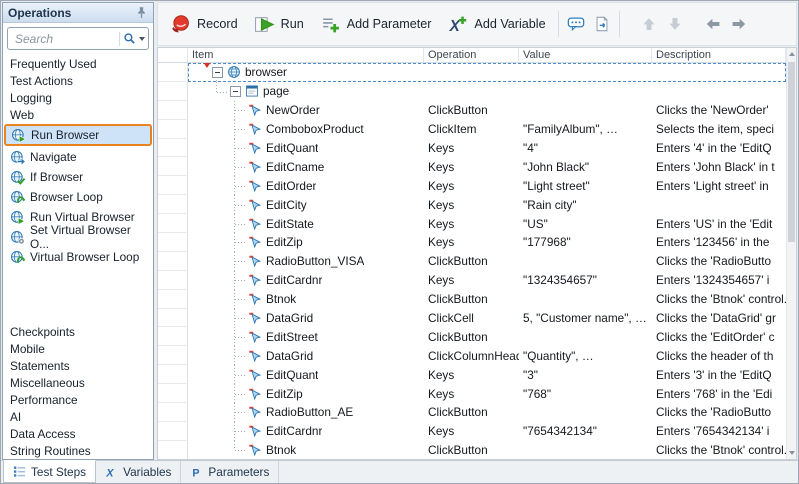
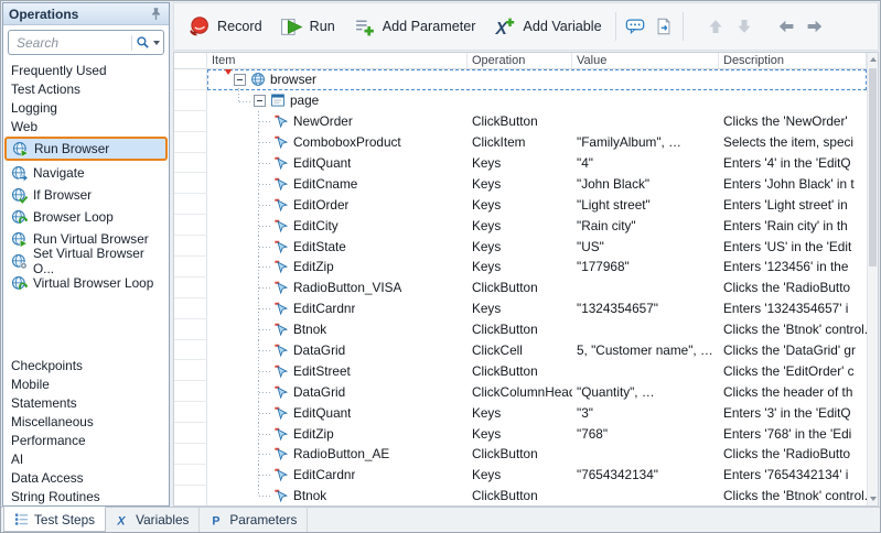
  Operations
  Search
  Frequently Used
  Test Actions
  Logging
  Web
  Run Browser
  Navigate
  If Browser
  Browser Loop
  Run Virtual Browser
  Set Virtual Browser O...
  Virtual Browser Loop
  Checkpoints
  Mobile
  Statements
  Miscellaneous
  Performance
  AI
  Data Access
  String Routines
  Record
  Run
  Add Parameter
  X
  Add Variable
  Item
  Operation
  Value
  Description
  browser
  page
  NewOrder
  ClickButton
  Clicks the 'NewOrder'
  ComboboxProduct
  ClickItem
  "FamilyAlbum", …
  Selects the item, speci
  EditQuant
  Keys
  "4"
  Enters '4' in the 'EditQ
  EditCname
  Keys
  "John Black"
  Enters 'John Black' in t
  EditOrder
  Keys
  "Light street"
  Enters 'Light street' in
  EditCity
  Keys
  "Rain city"
+ Enters 'Rain city' in th
  EditState
  Keys
  "US"
  Enters 'US' in the 'Edit
  EditZip
  Keys
  "177968"
  Enters '123456' in the
  RadioButton_VISA
  ClickButton
  Clicks the 'RadioButto
  EditCardnr
  Keys
  "1324354657"
  Enters '1324354657' i
  Btnok
  ClickButton
  Clicks the 'Btnok' control
  DataGrid
  ClickCell
  5, "Customer name", …
  Clicks the 'DataGrid' gr
  EditStreet
  ClickButton
  Clicks the 'EditOrder' c
  DataGrid
  ClickColumnHea
  "Quantity", …
  Clicks the header of th
  EditQuant
  Keys
  "3"
  Enters '3' in the 'EditQ
  EditZip
  Keys
  "768"
  Enters '768' in the 'Edi
  RadioButton_AE
  ClickButton
  Clicks the 'RadioButto
  EditCardnr
  Keys
  "7654342134"
  Enters '7654342134' i
  Btnok
  ClickButton
  Clicks the 'Btnok' control
  Test Steps
  X
  Variables
  P
  Parameters
